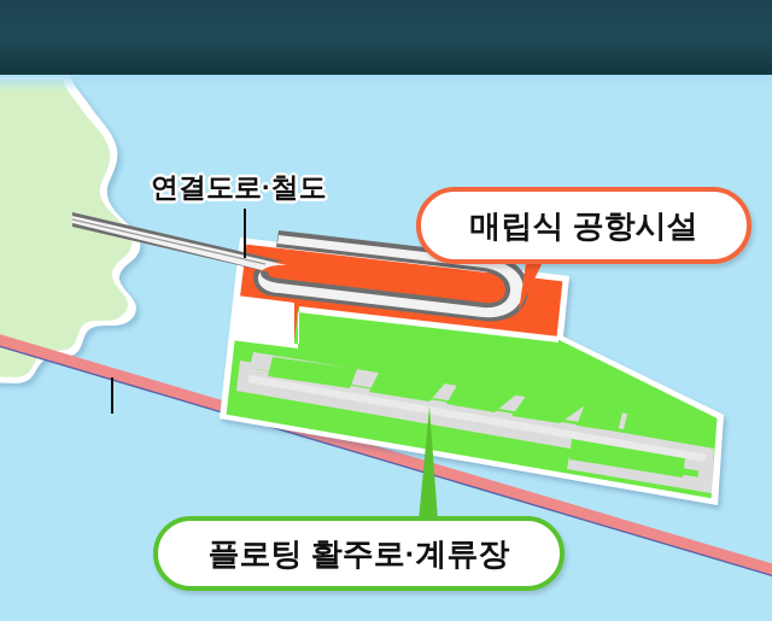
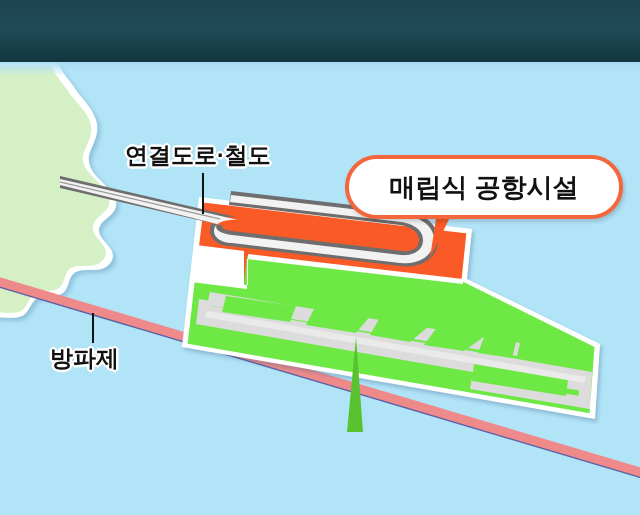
  연결도로·철도
+ 방파제
  매립식 공항시설
- 플로팅 활주로·계류장
